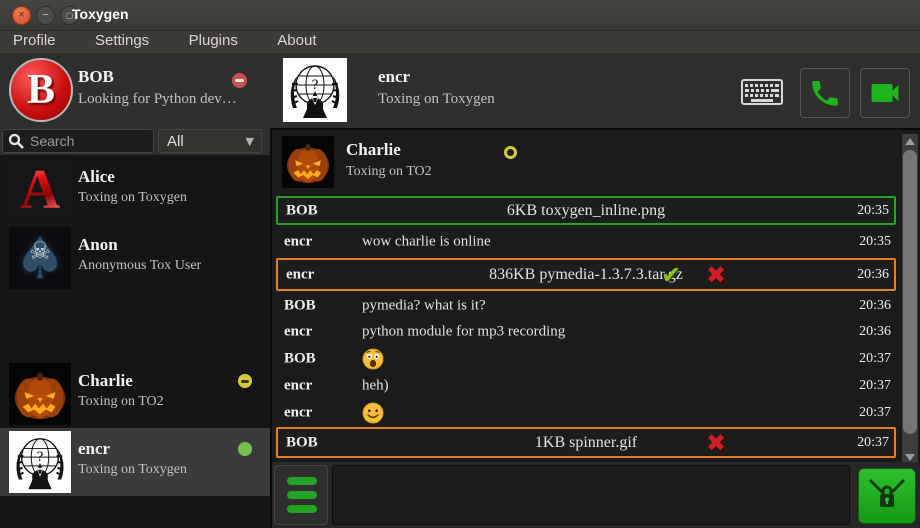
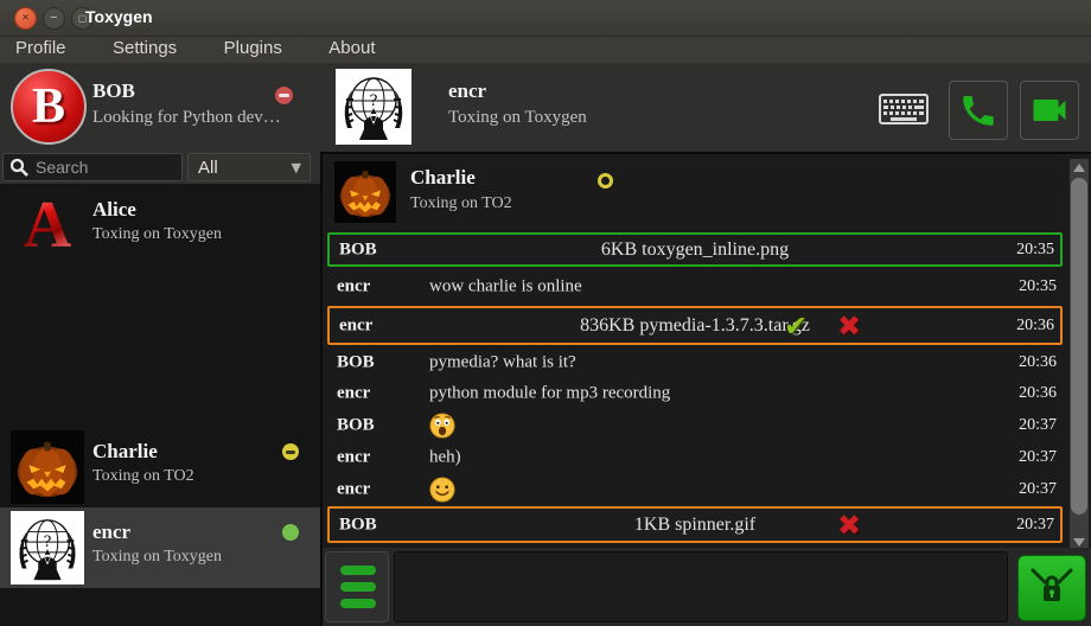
  ×
  −
  ▢
  Toxygen
  Profile Settings Plugins About
  B
  BOB
  Looking for Python dev…
  encr
  Toxing on Toxygen
  Search
  All
  ▼
  A
  Alice
  Toxing on Toxygen
- ♠
- ☠
- Anon
- Anonymous Tox User
  Charlie
  Toxing on TO2
  encr
  Toxing on Toxygen
  Charlie
  Toxing on TO2
  BOB
  6KB toxygen_inline.png
  20:35
  encr
  wow charlie is online
  20:35
  encr
  836KB pymedia-1.3.7.3.tar.gz
  ✔
  ✖
  20:36
  BOB
  pymedia? what is it?
  20:36
  encr
  python module for mp3 recording
  20:36
  BOB
  20:37
  encr
  heh)
  20:37
  encr
  20:37
  BOB
  1KB spinner.gif
  ✖
  20:37
